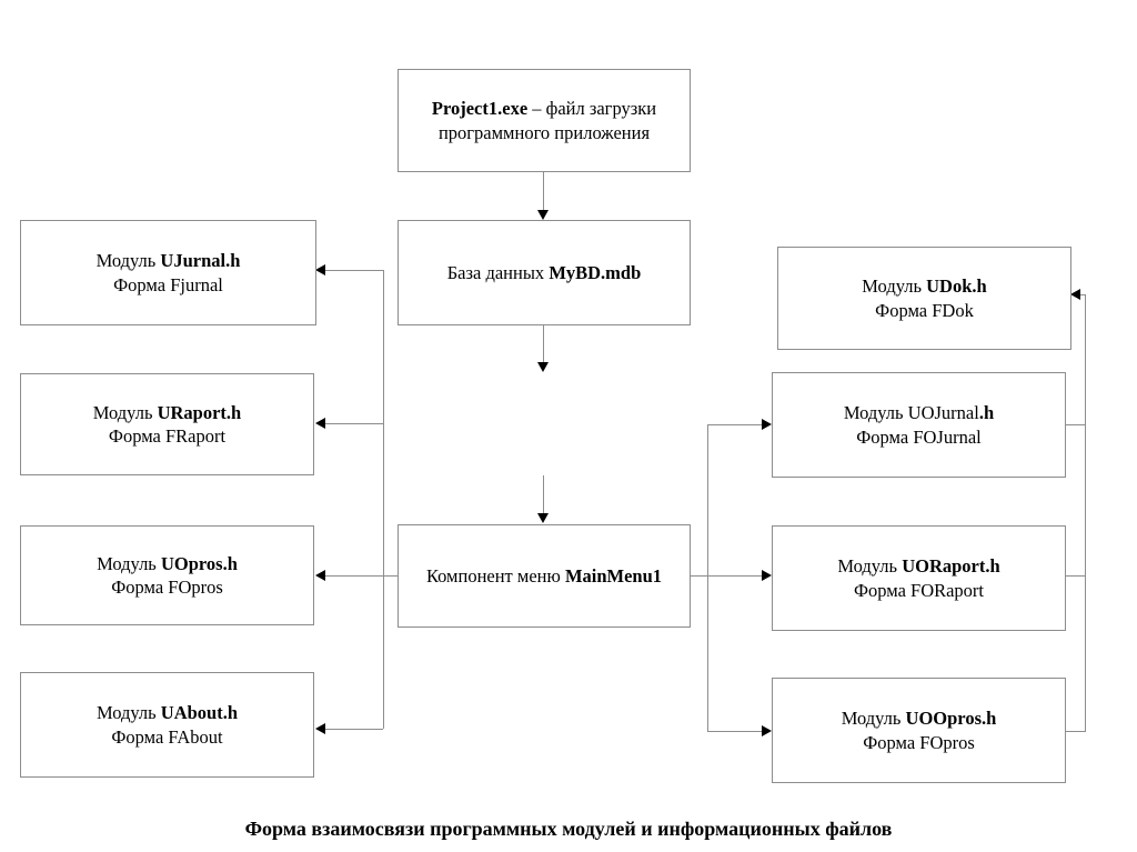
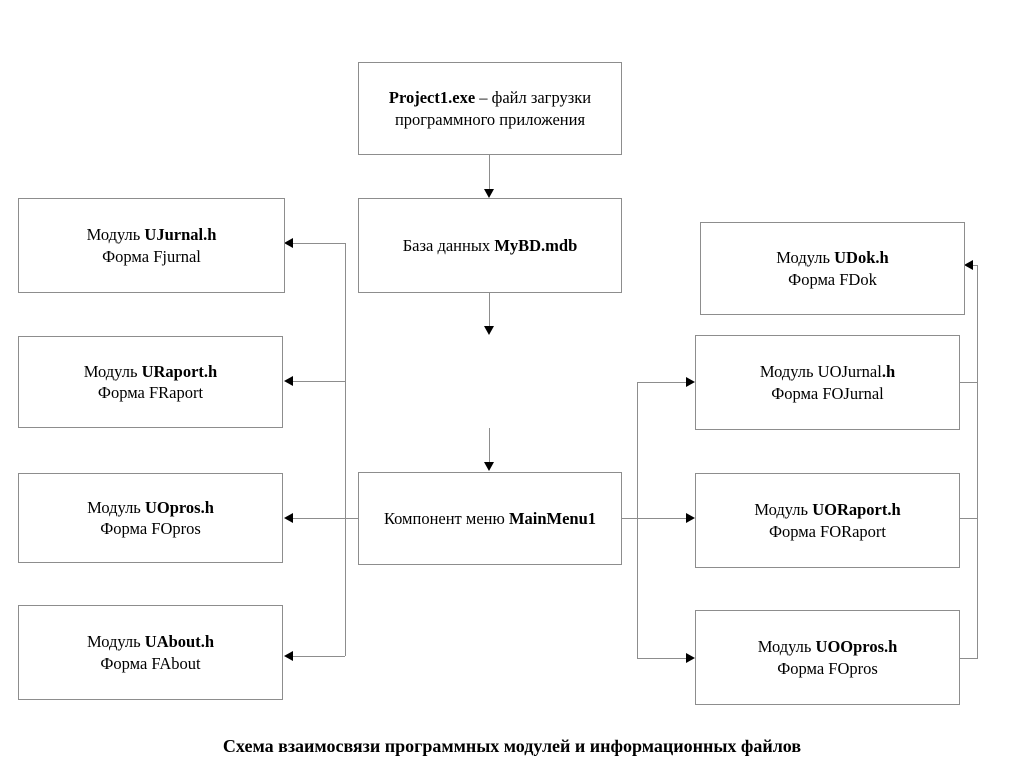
  Project1.exe – файл загрузки
  программного приложения
  База данных MyBD.mdb
  Компонент меню MainMenu1
  Модуль UJurnal.h
  Форма Fjurnal
  Модуль URaport.h
  Форма FRaport
  Модуль UOpros.h
  Форма FOpros
  Модуль UAbout.h
  Форма FAbout
  Модуль UDok.h
  Форма FDok
  Модуль UOJurnal.h
  Форма FOJurnal
  Модуль UORaport.h
  Форма FORaport
  Модуль UOOpros.h
  Форма FOpros
- Форма взаимосвязи программных модулей и информационных файлов
+ Схема взаимосвязи программных модулей и информационных файлов
